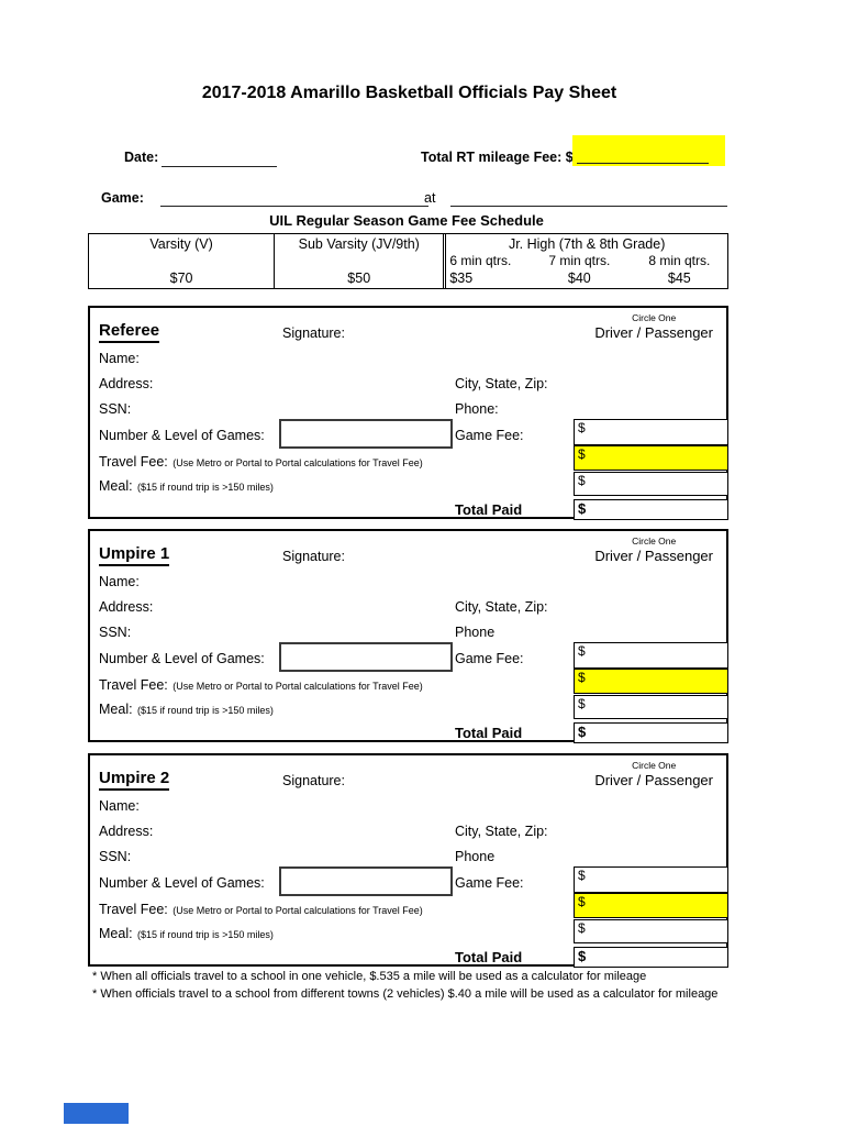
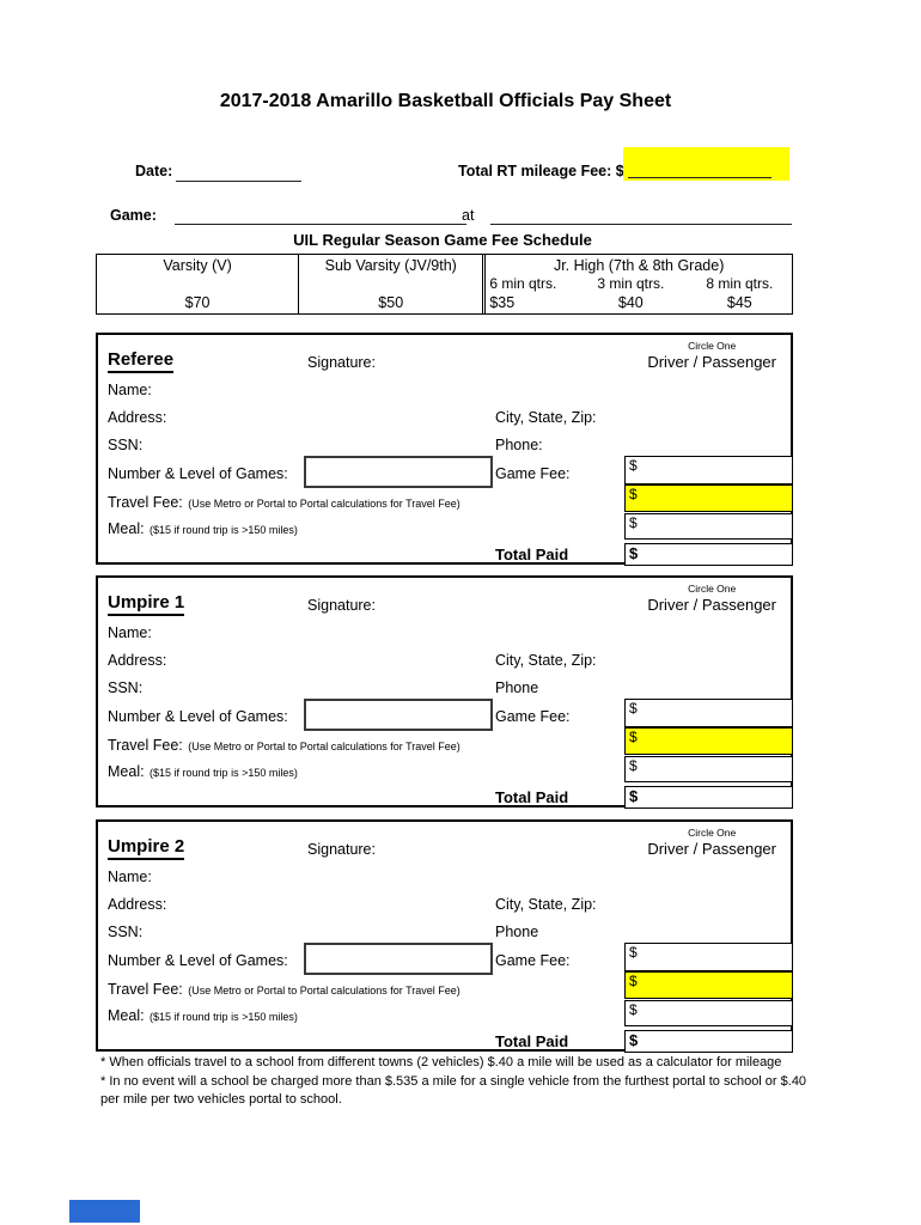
  2017-2018 Amarillo Basketball Officials Pay Sheet
  Date:
  Total RT mileage Fee: $
  Game:
  at
  UIL Regular Season Game Fee Schedule
  Varsity (V)
  $70
  Sub Varsity (JV/9th)
  $50
  Jr. High (7th & 8th Grade)
  6 min qtrs.
- 7 min qtrs.
+ 3 min qtrs.
  8 min qtrs.
  $35
  $40
  $45
  Referee
  Signature:
  Circle One
  Driver / Passenger
  Name:
  Address:
  City, State, Zip:
  SSN:
  Phone:
  Number & Level of Games:
  Game Fee:
  $
  $
  $
  $
  Travel Fee: (Use Metro or Portal to Portal calculations for Travel Fee)
  Meal: ($15 if round trip is >150 miles)
  Total Paid
  Umpire 1
  Signature:
  Circle One
  Driver / Passenger
  Name:
  Address:
  City, State, Zip:
  SSN:
  Phone
  Number & Level of Games:
  Game Fee:
  $
  $
  $
  $
  Travel Fee: (Use Metro or Portal to Portal calculations for Travel Fee)
  Meal: ($15 if round trip is >150 miles)
  Total Paid
  Umpire 2
  Signature:
  Circle One
  Driver / Passenger
  Name:
  Address:
  City, State, Zip:
  SSN:
  Phone
  Number & Level of Games:
  Game Fee:
  $
  $
  $
  $
  Travel Fee: (Use Metro or Portal to Portal calculations for Travel Fee)
  Meal: ($15 if round trip is >150 miles)
  Total Paid
- * When all officials travel to a school in one vehicle, $.535 a mile will be used as a calculator for mileage
  * When officials travel to a school from different towns (2 vehicles) $.40 a mile will be used as a calculator for mileage
+ * In no event will a school be charged more than $.535 a mile for a single vehicle from the furthest portal to school or $.40 per mile per two vehicles portal to school.
